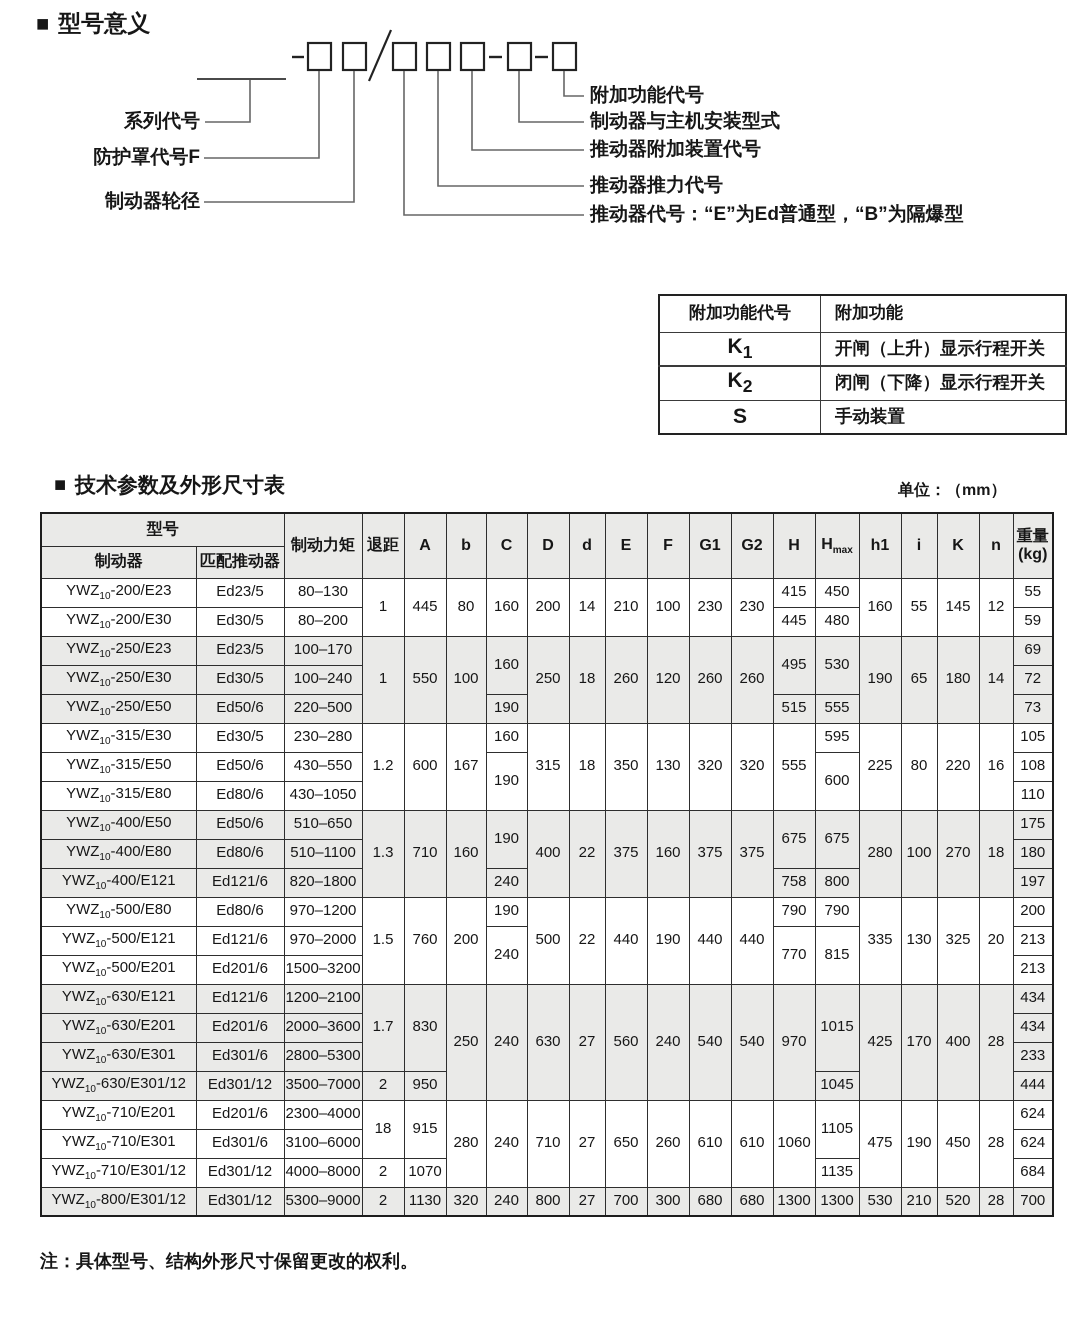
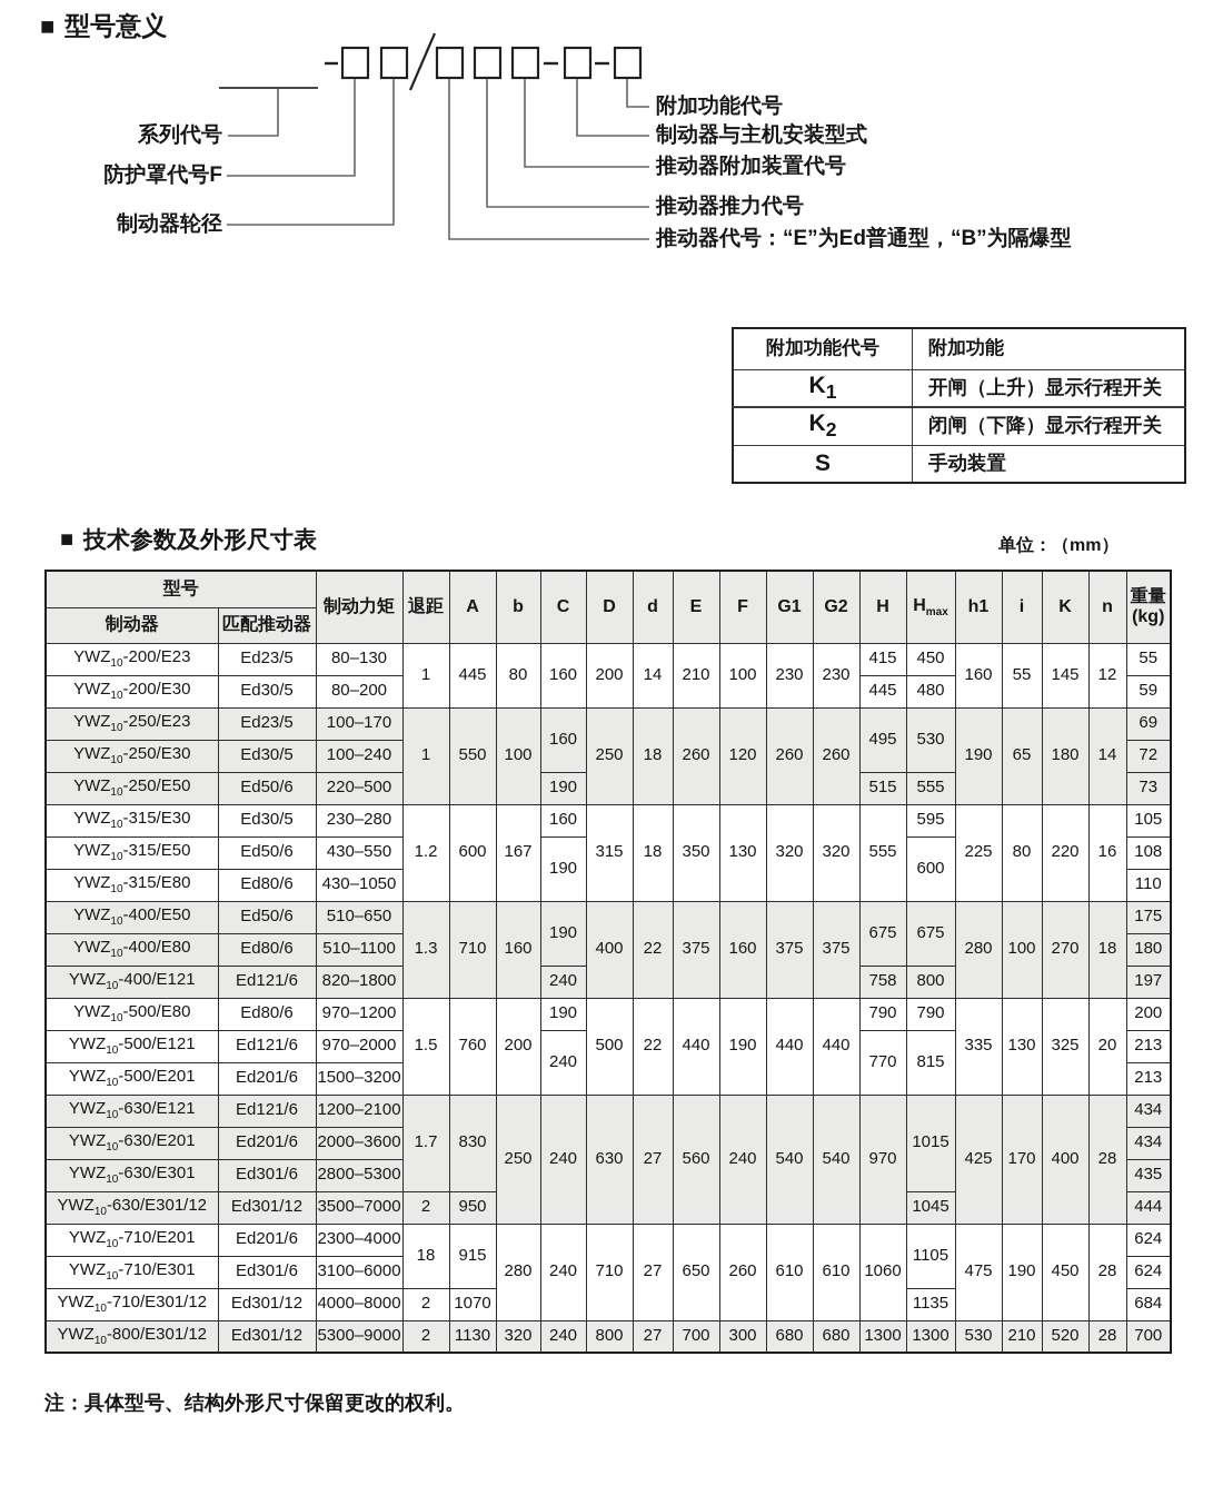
  ■
  型号意义
  系列代号
  防护罩代号F
  制动器轮径
  附加功能代号
  制动器与主机安装型式
  推动器附加装置代号
  推动器推力代号
  推动器代号：“E”为Ed普通型，“B”为隔爆型
  附加功能代号	附加功能
  K1	开闸（上升）显示行程开关
  K2	闭闸（下降）显示行程开关
  S	手动装置
  ■
  技术参数及外形尺寸表
  单位：（mm）
  型号	制动力矩	退距	A	b	C	D	d	E	F	G1	G2	H	Hmax	h1	i	K	n	重量(kg)
  制动器	匹配推动器
  YWZ10-200/E23	Ed23/5	80–130	1	445	80	160	200	14	210	100	230	230	415	450	160	55	145	12	55
  YWZ10-200/E30	Ed30/5	80–200	445	480	59
  YWZ10-250/E23	Ed23/5	100–170	1	550	100	160	250	18	260	120	260	260	495	530	190	65	180	14	69
  YWZ10-250/E30	Ed30/5	100–240	72
  YWZ10-250/E50	Ed50/6	220–500	190	515	555	73
  YWZ10-315/E30	Ed30/5	230–280	1.2	600	167	160	315	18	350	130	320	320	555	595	225	80	220	16	105
  YWZ10-315/E50	Ed50/6	430–550	190	600	108
  YWZ10-315/E80	Ed80/6	430–1050	110
  YWZ10-400/E50	Ed50/6	510–650	1.3	710	160	190	400	22	375	160	375	375	675	675	280	100	270	18	175
  YWZ10-400/E80	Ed80/6	510–1100	180
  YWZ10-400/E121	Ed121/6	820–1800	240	758	800	197
  YWZ10-500/E80	Ed80/6	970–1200	1.5	760	200	190	500	22	440	190	440	440	790	790	335	130	325	20	200
  YWZ10-500/E121	Ed121/6	970–2000	240	770	815	213
  YWZ10-500/E201	Ed201/6	1500–3200	213
  YWZ10-630/E121	Ed121/6	1200–2100	1.7	830	250	240	630	27	560	240	540	540	970	1015	425	170	400	28	434
  YWZ10-630/E201	Ed201/6	2000–3600	434
- YWZ10-630/E301	Ed301/6	2800–5300	233
+ YWZ10-630/E301	Ed301/6	2800–5300	435
  YWZ10-630/E301/12	Ed301/12	3500–7000	2	950	1045	444
  YWZ10-710/E201	Ed201/6	2300–4000	18	915	280	240	710	27	650	260	610	610	1060	1105	475	190	450	28	624
  YWZ10-710/E301	Ed301/6	3100–6000	624
  YWZ10-710/E301/12	Ed301/12	4000–8000	2	1070	1135	684
  YWZ10-800/E301/12	Ed301/12	5300–9000	2	1130	320	240	800	27	700	300	680	680	1300	1300	530	210	520	28	700
  注：具体型号、结构外形尺寸保留更改的权利。
